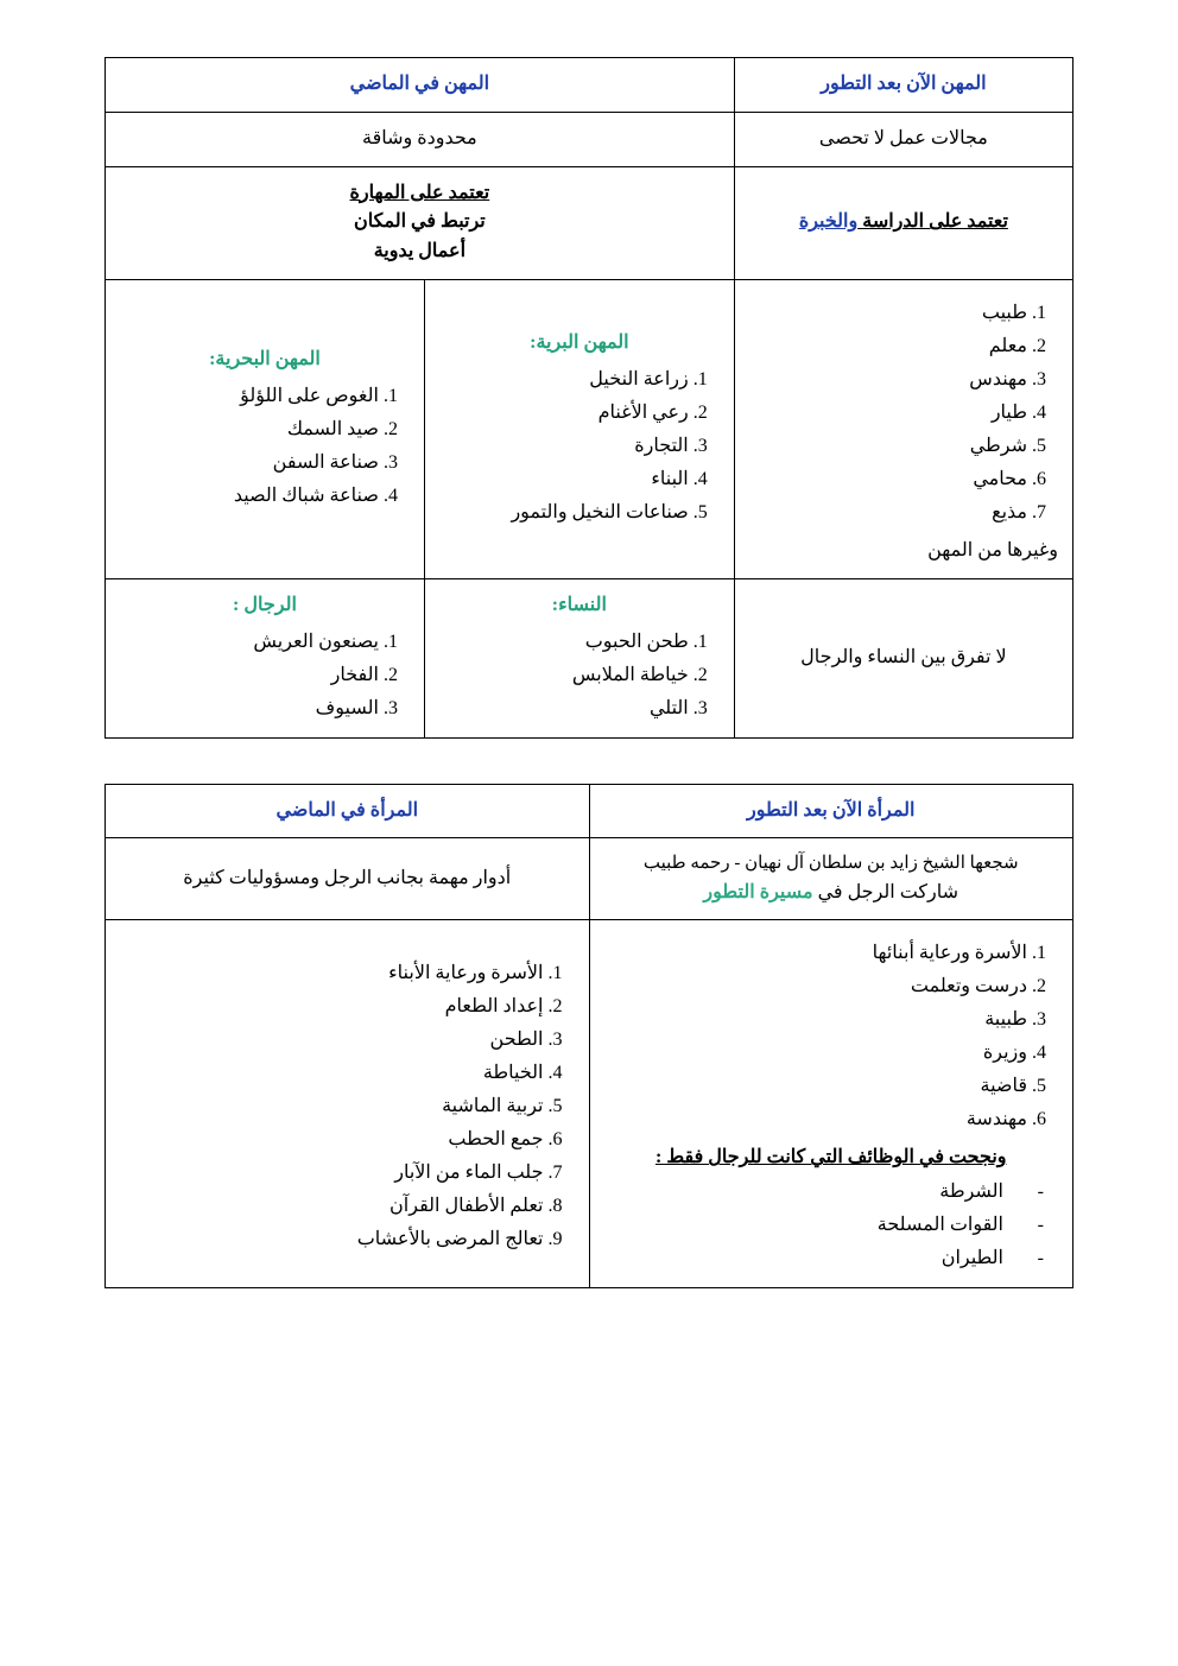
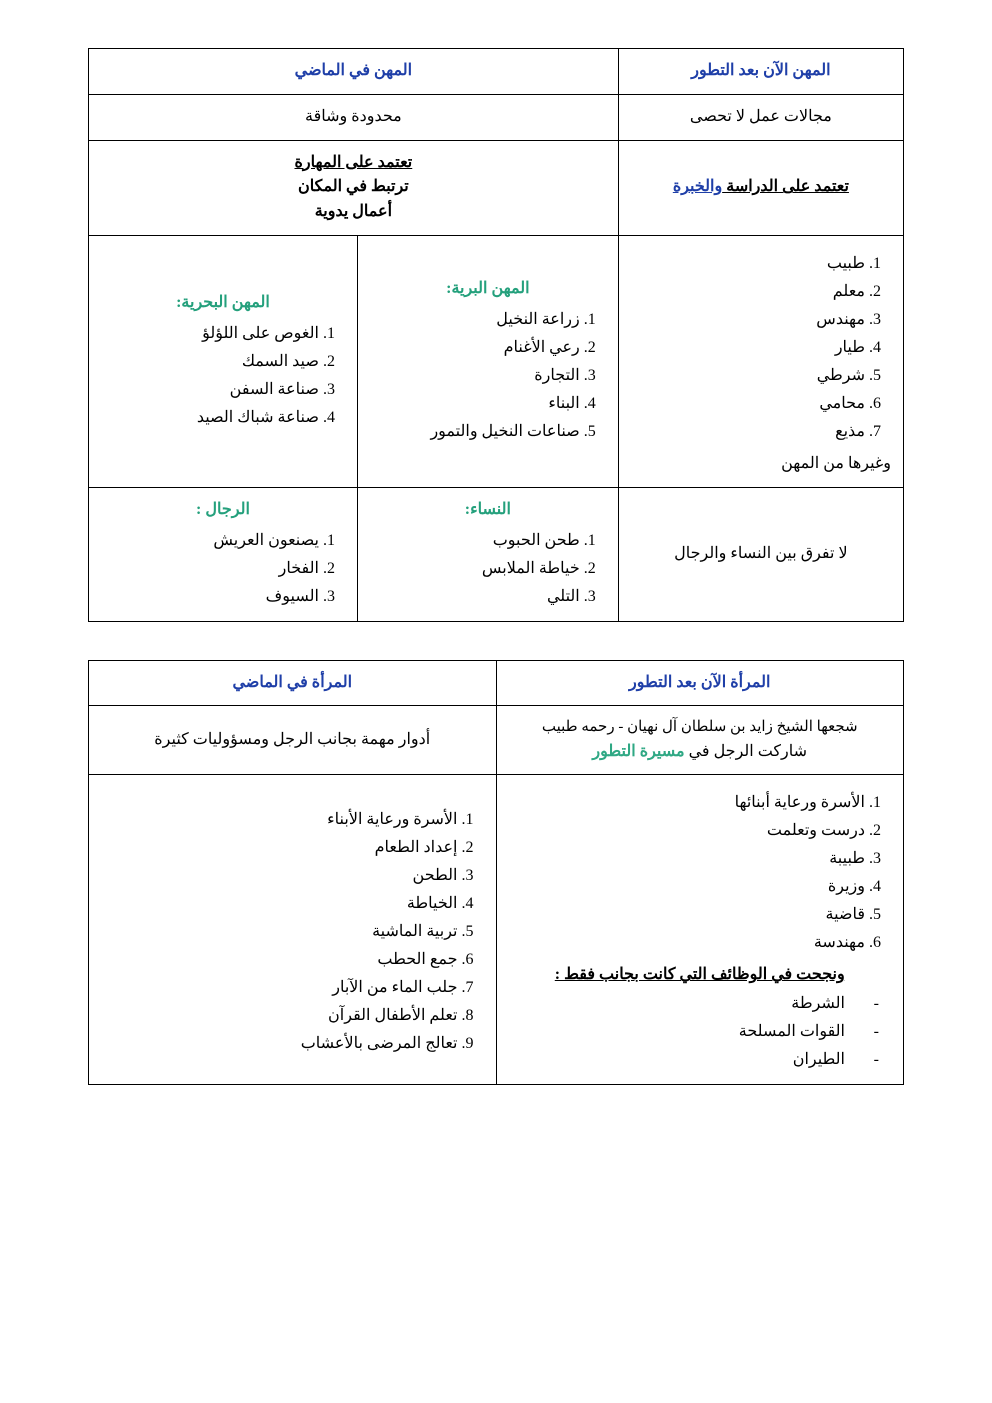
  المهن الآن بعد التطور	المهن في الماضي
  مجالات عمل لا تحصى	محدودة وشاقة
  تعتمد على الدراسة والخبرة	تعتمد على المهارة ترتبط في المكان أعمال يدوية
  طبيب معلم مهندس طيار شرطي محامي مذيع وغيرها من المهن	المهن البرية: زراعة النخيل رعي الأغنام التجارة البناء صناعات النخيل والتمور	المهن البحرية: الغوص على اللؤلؤ صيد السمك صناعة السفن صناعة شباك الصيد
  لا تفرق بين النساء والرجال	النساء: طحن الحبوب خياطة الملابس التلي	الرجال : يصنعون العريش الفخار السيوف
  المرأة الآن بعد التطور	المرأة في الماضي
  شجعها الشيخ زايد بن سلطان آل نهيان - رحمه طبيب شاركت الرجل في مسيرة التطور	أدوار مهمة بجانب الرجل ومسؤوليات كثيرة
- الأسرة ورعاية أبنائها درست وتعلمت طبيبة وزيرة قاضية مهندسة ونجحت في الوظائف التي كانت للرجال فقط : الشرطة القوات المسلحة الطيران	الأسرة ورعاية الأبناء إعداد الطعام الطحن الخياطة تربية الماشية جمع الحطب جلب الماء من الآبار تعلم الأطفال القرآن تعالج المرضى بالأعشاب
+ الأسرة ورعاية أبنائها درست وتعلمت طبيبة وزيرة قاضية مهندسة ونجحت في الوظائف التي كانت بجانب فقط : الشرطة القوات المسلحة الطيران	الأسرة ورعاية الأبناء إعداد الطعام الطحن الخياطة تربية الماشية جمع الحطب جلب الماء من الآبار تعلم الأطفال القرآن تعالج المرضى بالأعشاب
